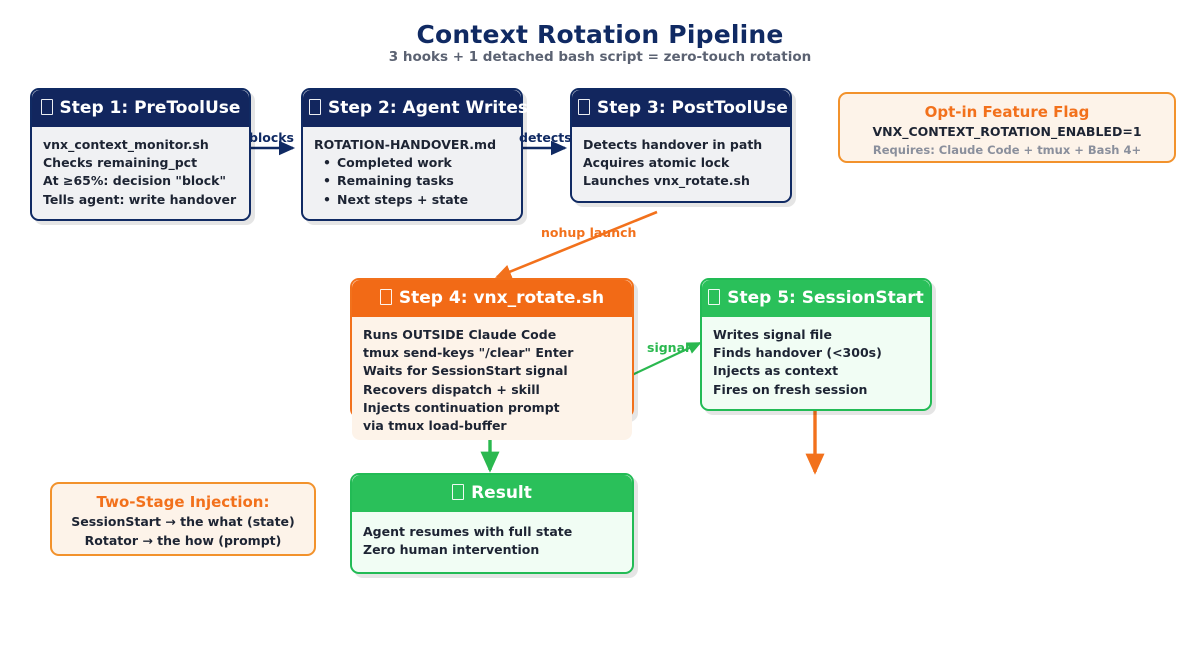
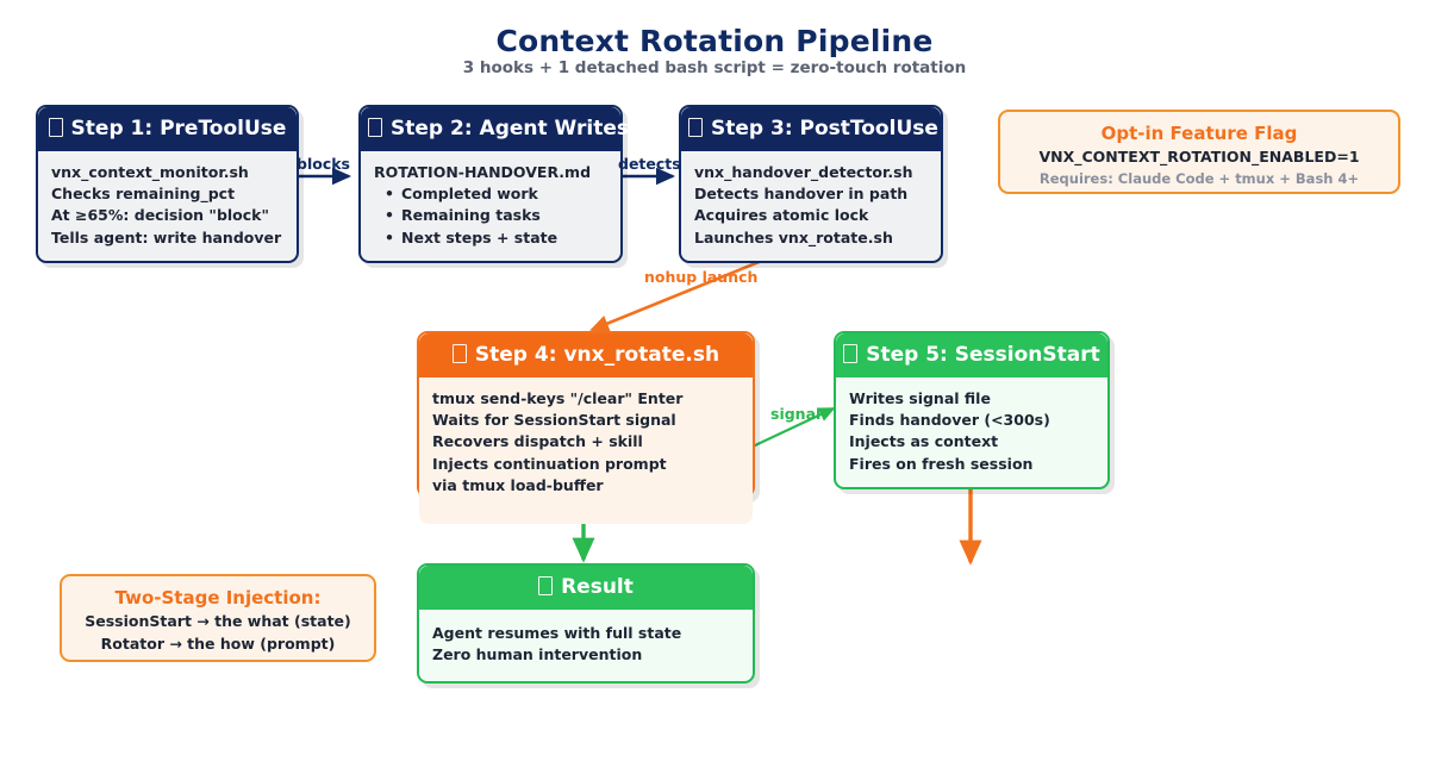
  Context Rotation Pipeline
  3 hooks + 1 detached bash script = zero-touch rotation
  Step 1: PreToolUse
  vnx_context_monitor.sh
  Checks remaining_pct
  At ≥65%: decision "block"
  Tells agent: write handover
  Step 2: Agent Writes
  ROTATION-HANDOVER.md
  Completed work
  Remaining tasks
  Next steps + state
  Step 3: PostToolUse
+ vnx_handover_detector.sh
  Detects handover in path
  Acquires atomic lock
  Launches vnx_rotate.sh
  Step 4: vnx_rotate.sh
- Runs OUTSIDE Claude Code
  tmux send-keys "/clear" Enter
  Waits for SessionStart signal
  Recovers dispatch + skill
  Injects continuation prompt
  via tmux load-buffer
  Step 5: SessionStart
  Writes signal file
  Finds handover (<300s)
  Injects as context
  Fires on fresh session
  Result
  Agent resumes with full state
  Zero human intervention
  Opt-in Feature Flag
  VNX_CONTEXT_ROTATION_ENABLED=1
  Requires: Claude Code + tmux + Bash 4+
  Two-Stage Injection:
  SessionStart → the what (state)
  Rotator → the how (prompt)
  blocks
  detects
  nohup launch
  signal
